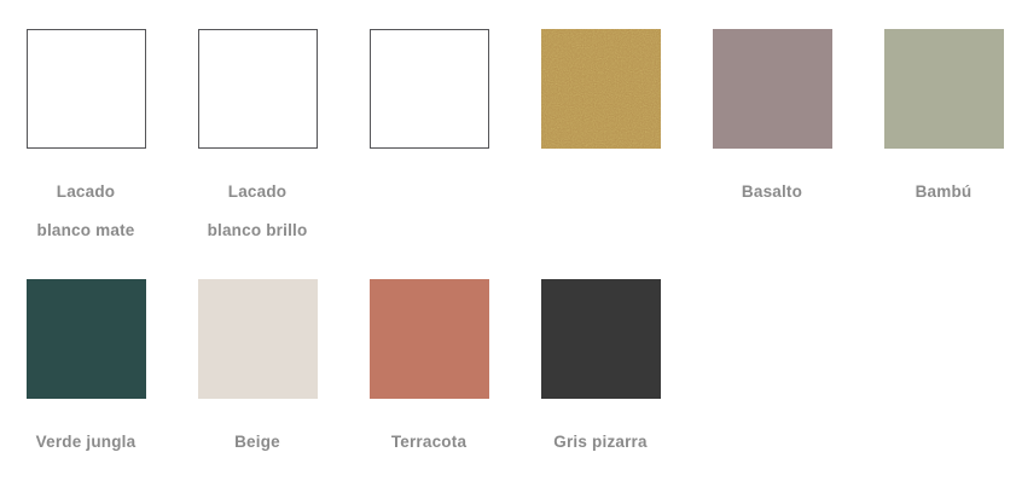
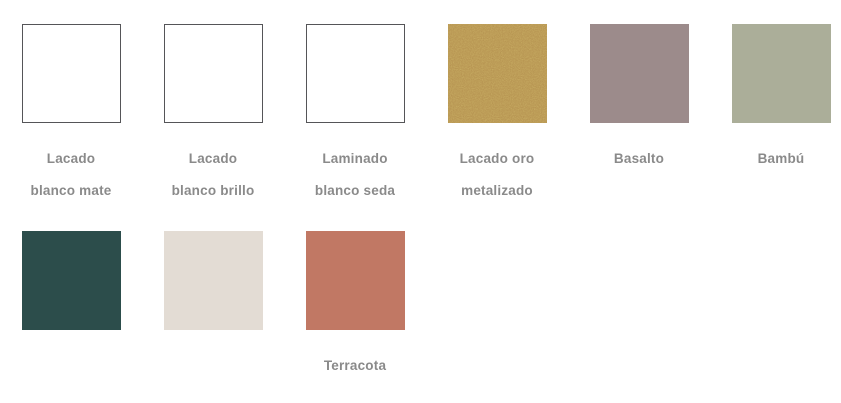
  Lacado
  blanco mate
  Lacado
  blanco brillo
+ Laminado
+ blanco seda
+ Lacado oro
+ metalizado
  Basalto
  Bambú
- Verde jungla
- Beige
  Terracota
- Gris pizarra
